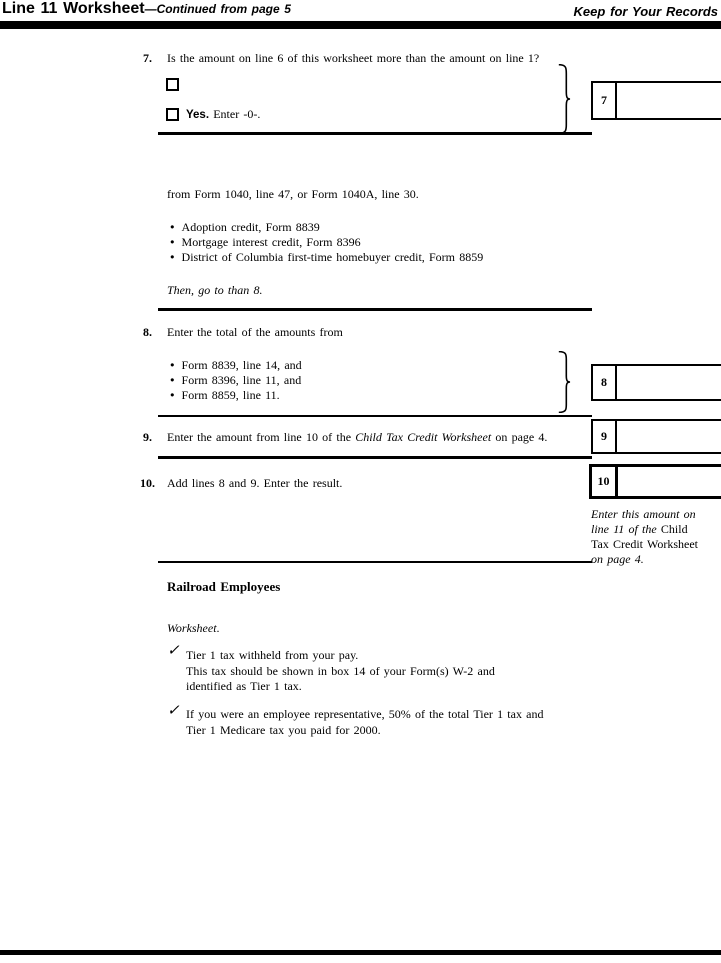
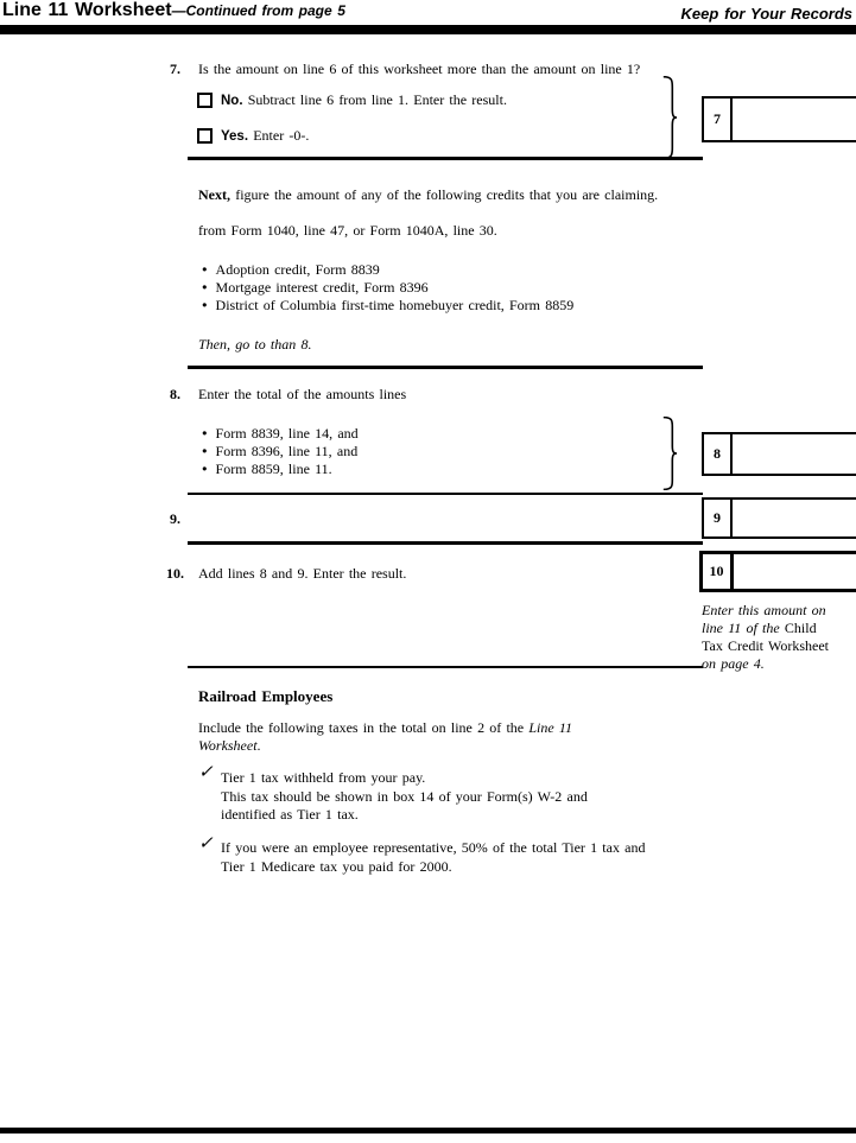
  Line 11 Worksheet
  —Continued from page 5
  Keep for Your Records
  7.
  Is the amount on line 6 of this worksheet more than the amount on line 1?
+ No. Subtract line 6 from line 1. Enter the result.
  Yes. Enter -0-.
  7
+ Next, figure the amount of any of the following credits that you are claiming.
  from Form 1040, line 47, or Form 1040A, line 30.
  ●
  Adoption credit, Form 8839
  ●
  Mortgage interest credit, Form 8396
  ●
  District of Columbia first-time homebuyer credit, Form 8859
  Then, go to than 8.
  8.
- Enter the total of the amounts from
+ Enter the total of the amounts lines
  ●
  Form 8839, line 14, and
  ●
  Form 8396, line 11, and
  ●
  Form 8859, line 11.
  8
  9.
- Enter the amount from line 10 of the Child Tax Credit Worksheet on page 4.
  9
  10.
  Add lines 8 and 9. Enter the result.
  10
  Enter this amount on
  line 11 of the Child
  Tax Credit Worksheet
  on page 4.
  Railroad Employees
+ Include the following taxes in the total on line 2 of the Line 11
  Worksheet.
  ✓
  Tier 1 tax withheld from your pay.
  This tax should be shown in box 14 of your Form(s) W-2 and
  identified as Tier 1 tax.
  ✓
  If you were an employee representative, 50% of the total Tier 1 tax and
  Tier 1 Medicare tax you paid for 2000.
